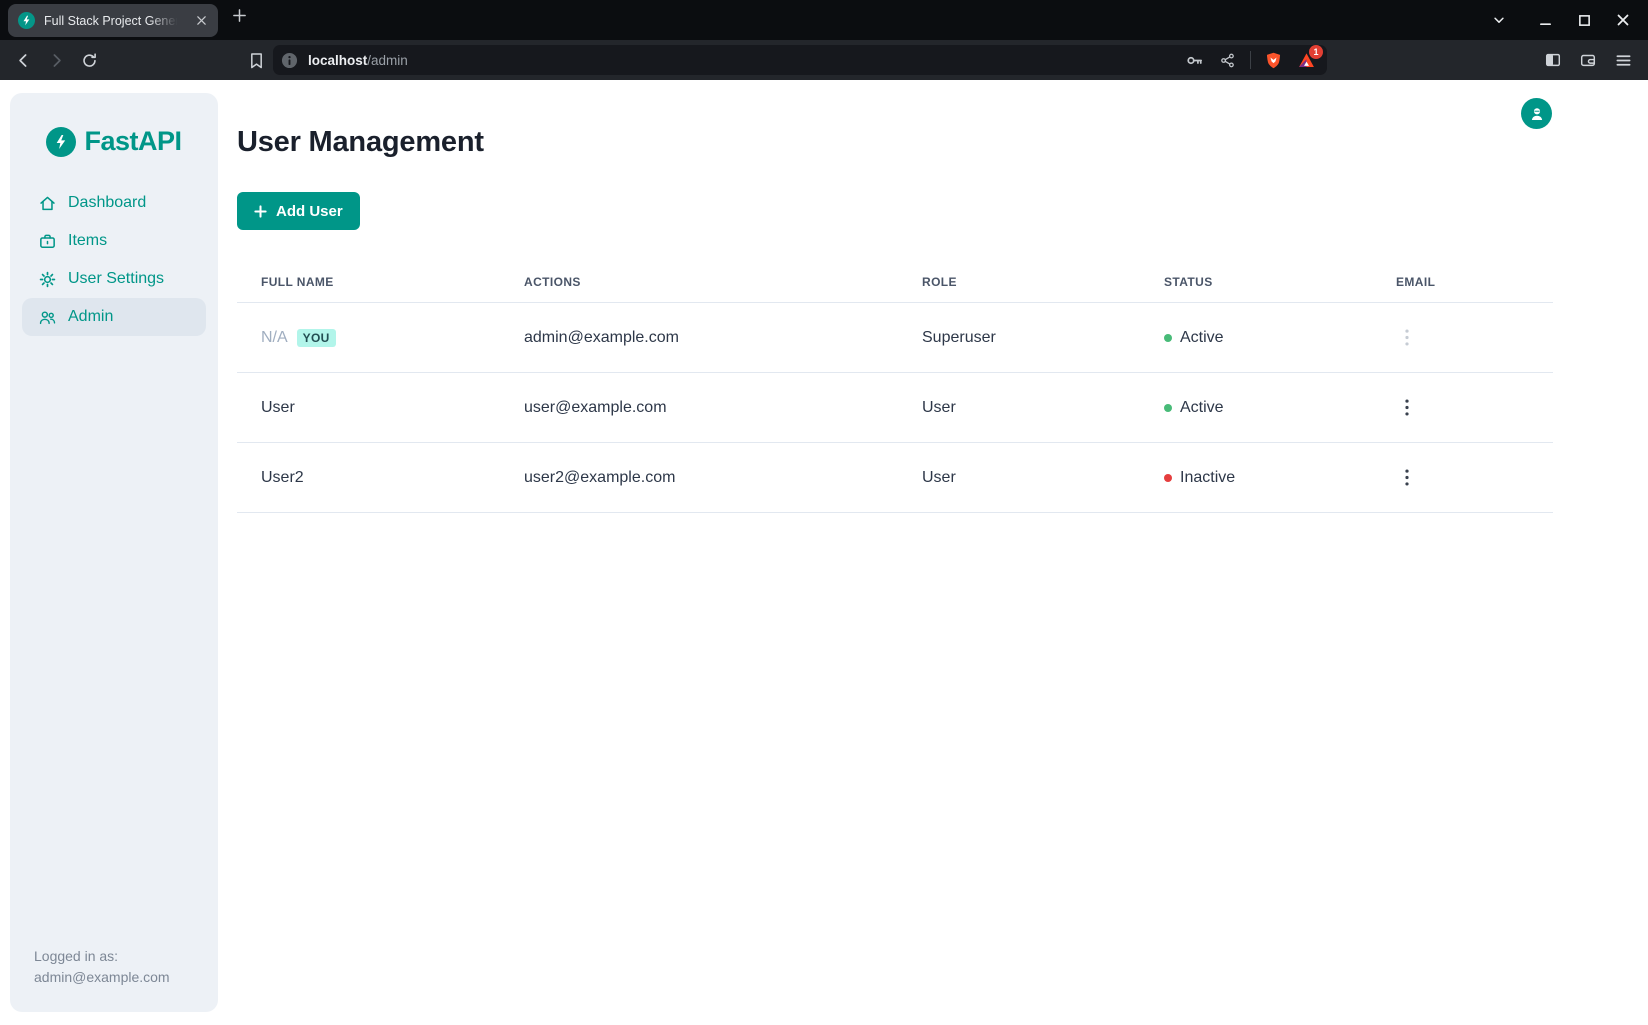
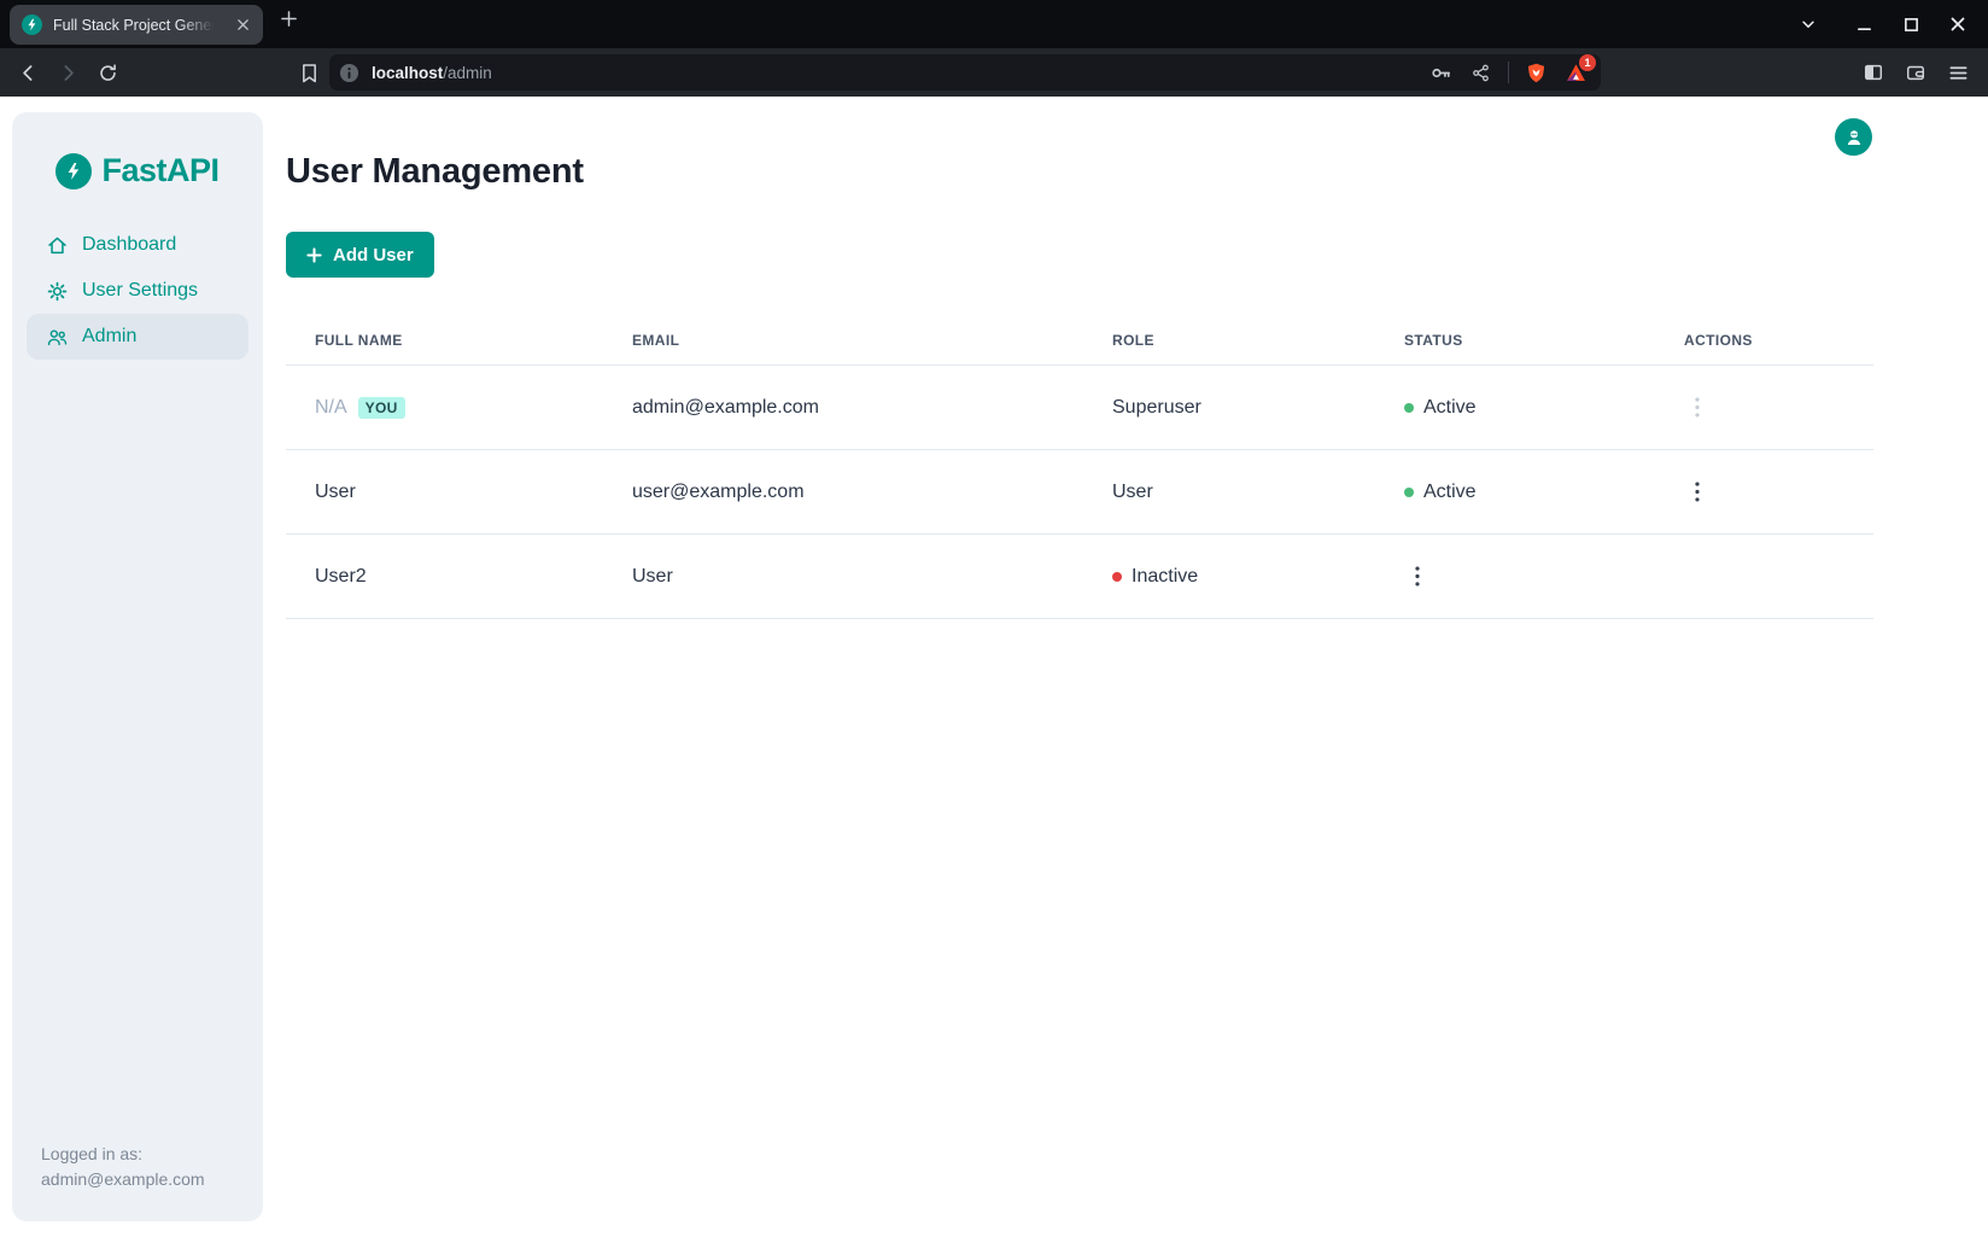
  Full Stack Project Genera
  localhost/admin
  1
  FastAPI
  Dashboard
- Items
  User Settings
  Admin
  Logged in as:
  admin@example.com
  User Management
  Add User
  FULL NAME
- ACTIONS
+ EMAIL
  ROLE
  STATUS
- EMAIL
+ ACTIONS
  N/A
  YOU
  admin@example.com
  Superuser
  Active
  User
  user@example.com
  User
  Active
  User2
- user2@example.com
  User
  Inactive
